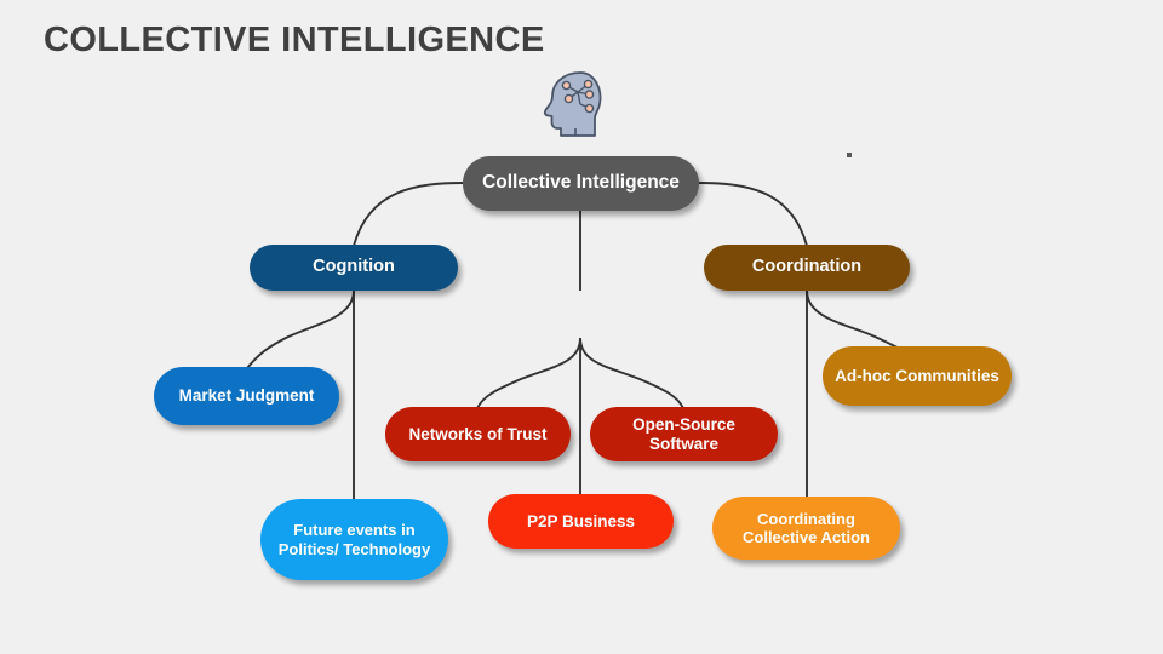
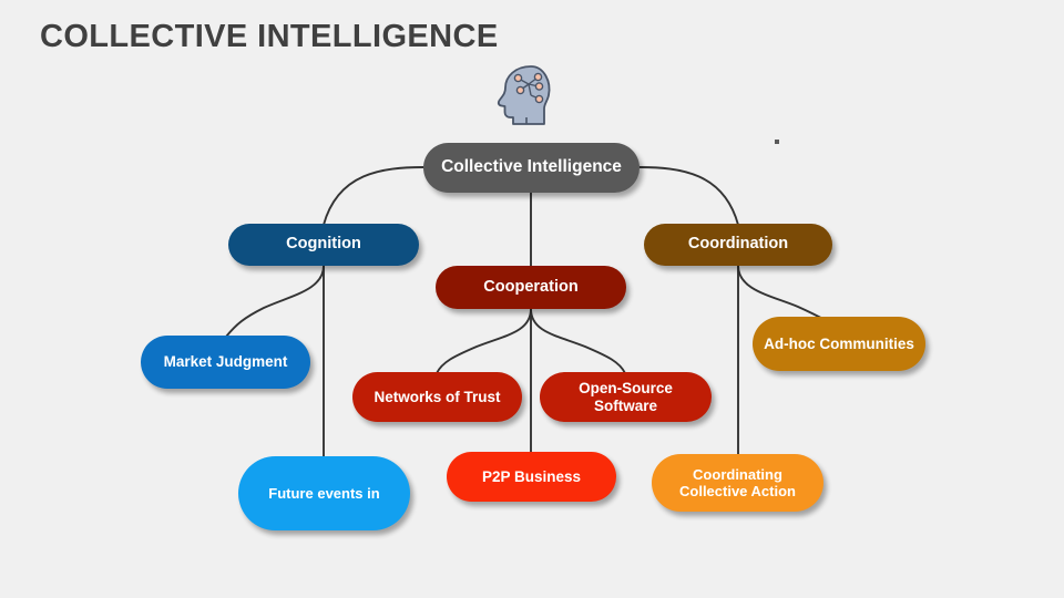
  COLLECTIVE INTELLIGENCE
  Collective Intelligence
  Cognition
+ Cooperation
  Coordination
  Market Judgment
  Future events in
- Politics/ Technology
  Networks of Trust
  Open-Source Software
  P2P Business
  Ad-hoc Communities
  Coordinating
  Collective Action
